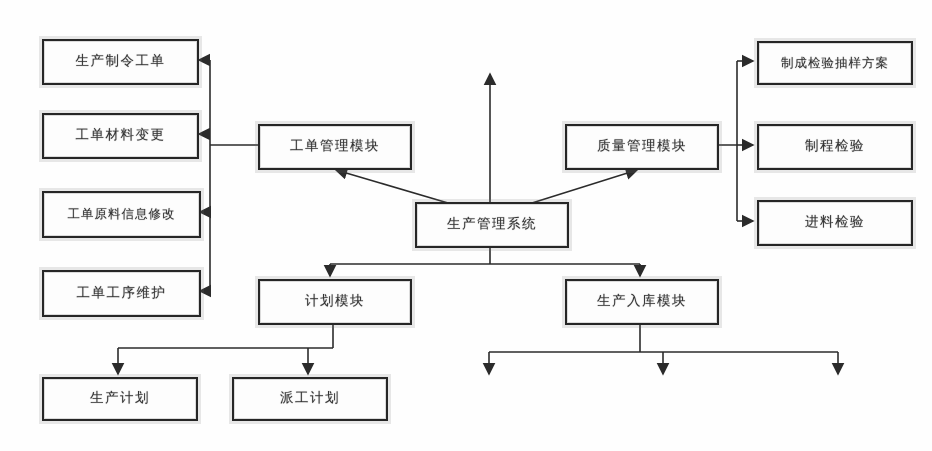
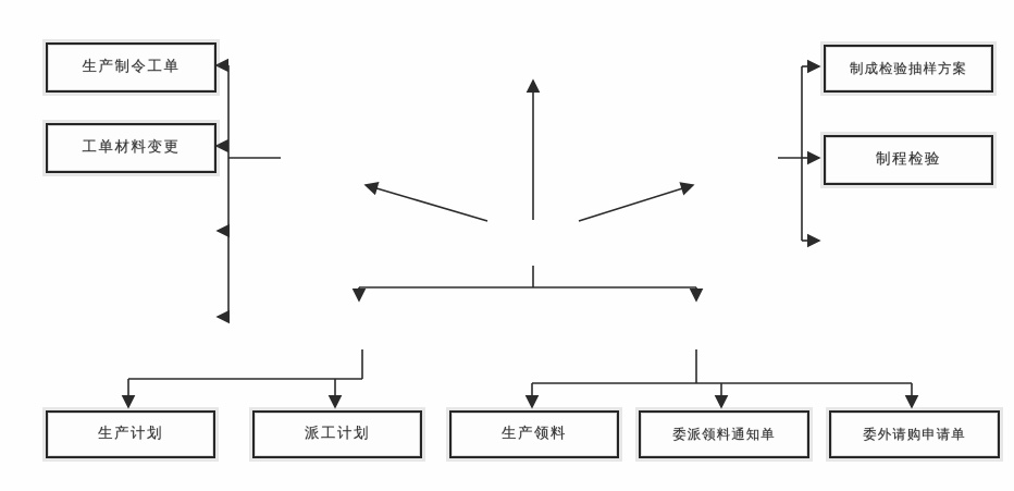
- 工单管理模块
- 质量管理模块
- 生产管理系统
- 计划模块
- 生产入库模块
  生产制令工单
  工单材料变更
- 工单原料信息修改
- 工单工序维护
  制成检验抽样方案
  制程检验
- 进料检验
  生产计划
  派工计划
+ 生产领料
+ 委派领料通知单
+ 委外请购申请单
